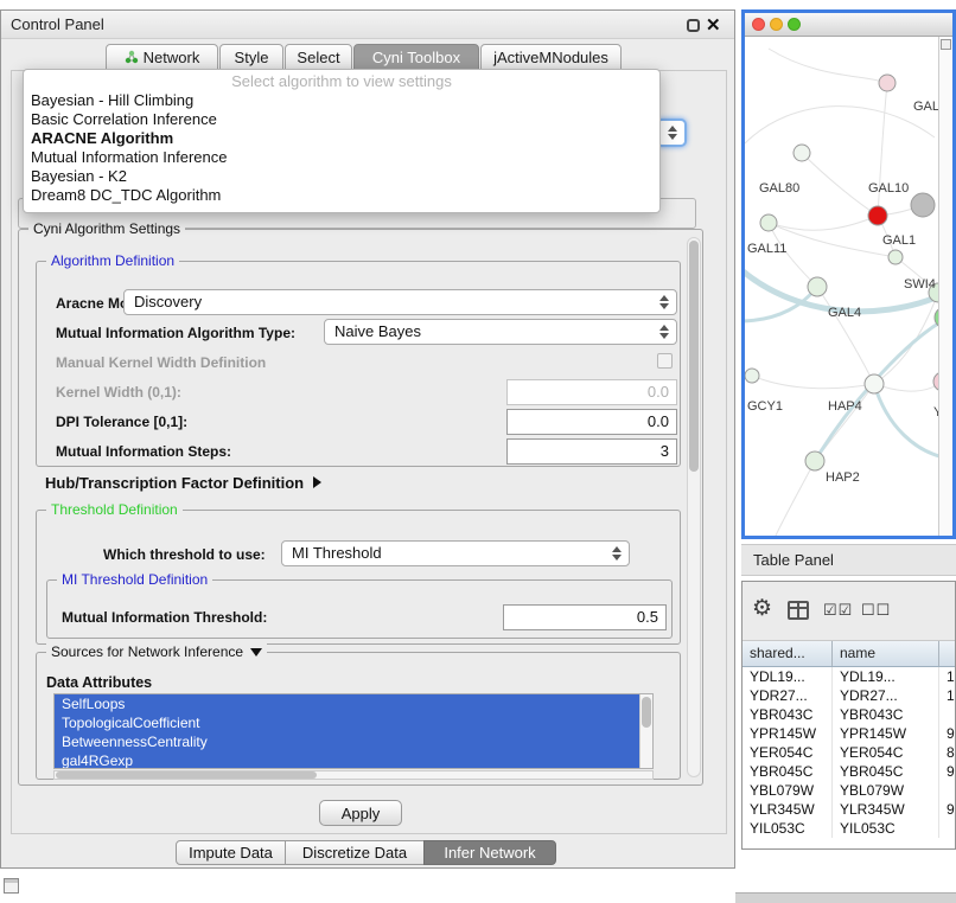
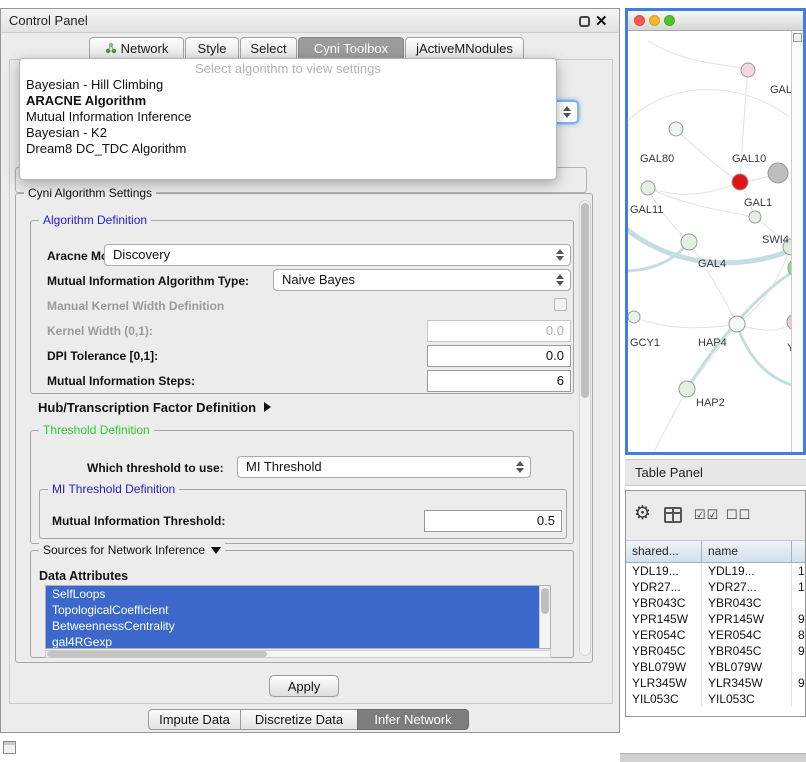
  Control Panel
  ✕
  Network
  Style
  Select
  Cyni Toolbox
  jActiveMNodules
  Select algorithm to view settings
  Bayesian - Hill Climbing
- Basic Correlation Inference
  ARACNE Algorithm
  Mutual Information Inference
  Bayesian - K2
  Dream8 DC_TDC Algorithm
  Cyni Algorithm Settings
  Algorithm Definition
  Discovery
  Mutual Information Algorithm Type:
  Naive Bayes
  Manual Kernel Width Definition
  Kernel Width (0,1):
  0.0
  DPI Tolerance [0,1]:
  0.0
  Mutual Information Steps:
- 3
+ 6
  Hub/Transcription Factor Definition
  Threshold Definition
  Which threshold to use:
  MI Threshold
  MI Threshold Definition
  Mutual Information Threshold:
  0.5
  Sources for Network Inference
  Data Attributes
  SelfLoops
  TopologicalCoefficient
  BetweennessCentrality
  gal4RGexp
  Apply
  Impute Data
  Discretize Data
  Infer Network
  GAL
  GAL80
  GAL10
  GAL11
  GAL1
  SWI4
  GAL4
  GCY1
  HAP4
  HAP2
  Table Panel
  ⚙
  ☑☑
  ☐☐
  shared...
  name
  YDL19...
  YDL19...
  YDR27...
  YDR27...
  YBR043C
  YBR043C
  YPR145W
  YPR145W
  YER054C
  YER054C
  YBR045C
  YBR045C
  YBL079W
  YBL079W
  YLR345W
  YLR345W
  YIL053C
  YIL053C
